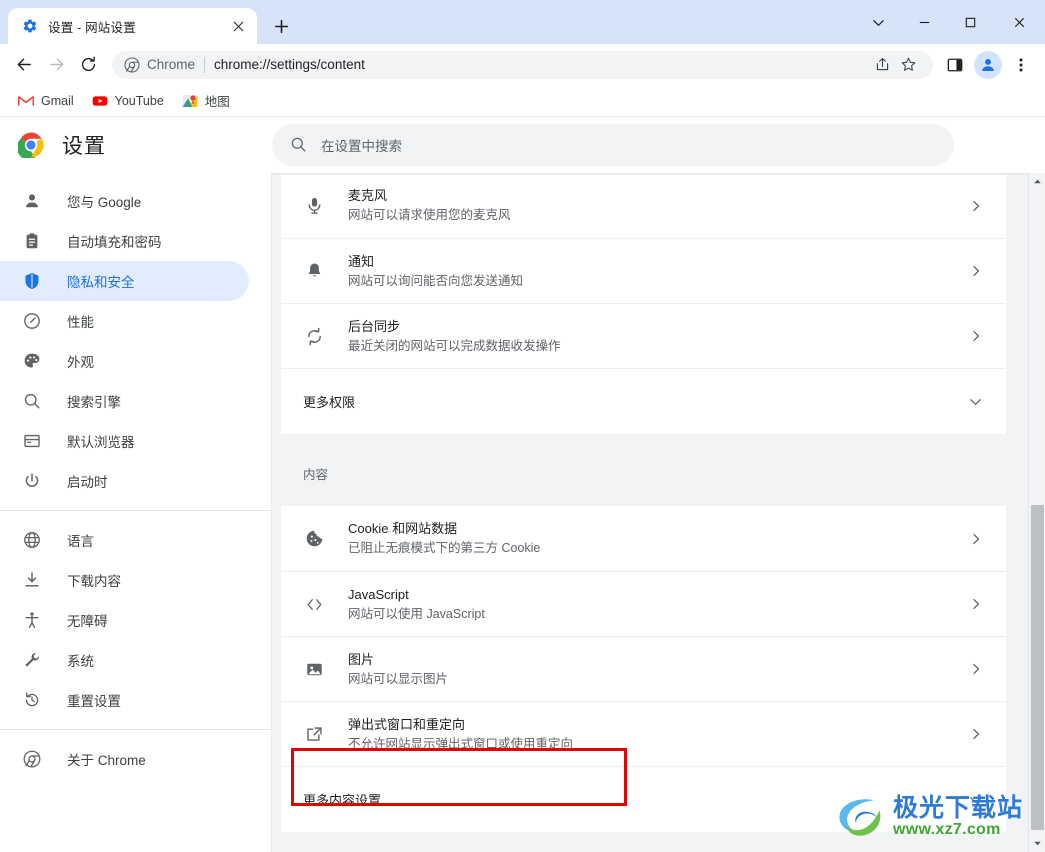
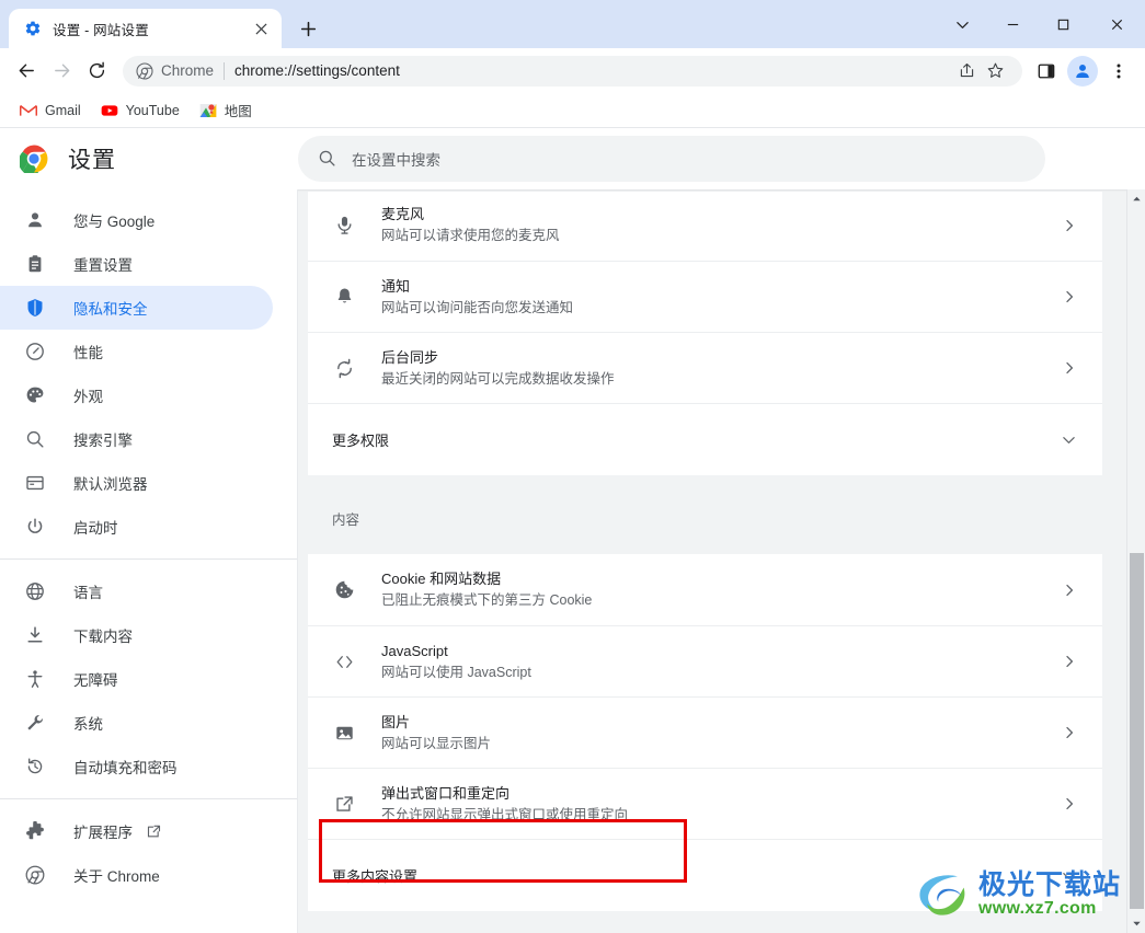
  设置 - 网站设置
  Chrome
  chrome://settings/content
  Gmail
  YouTube
  地图
  设置
  在设置中搜索
  您与 Google
- 自动填充和密码
+ 重置设置
  隐私和安全
  性能
  外观
  搜索引擎
  默认浏览器
  启动时
  语言
  下载内容
  无障碍
  系统
- 重置设置
+ 自动填充和密码
+ 扩展程序
  关于 Chrome
  麦克风
  网站可以请求使用您的麦克风
  通知
  网站可以询问能否向您发送通知
  后台同步
  最近关闭的网站可以完成数据收发操作
  更多权限
  内容
  Cookie 和网站数据
  已阻止无痕模式下的第三方 Cookie
  JavaScript
  网站可以使用 JavaScript
  图片
  网站可以显示图片
  弹出式窗口和重定向
  不允许网站显示弹出式窗口或使用重定向
  更多内容设置
  极光下载站
  www.xz7.com
